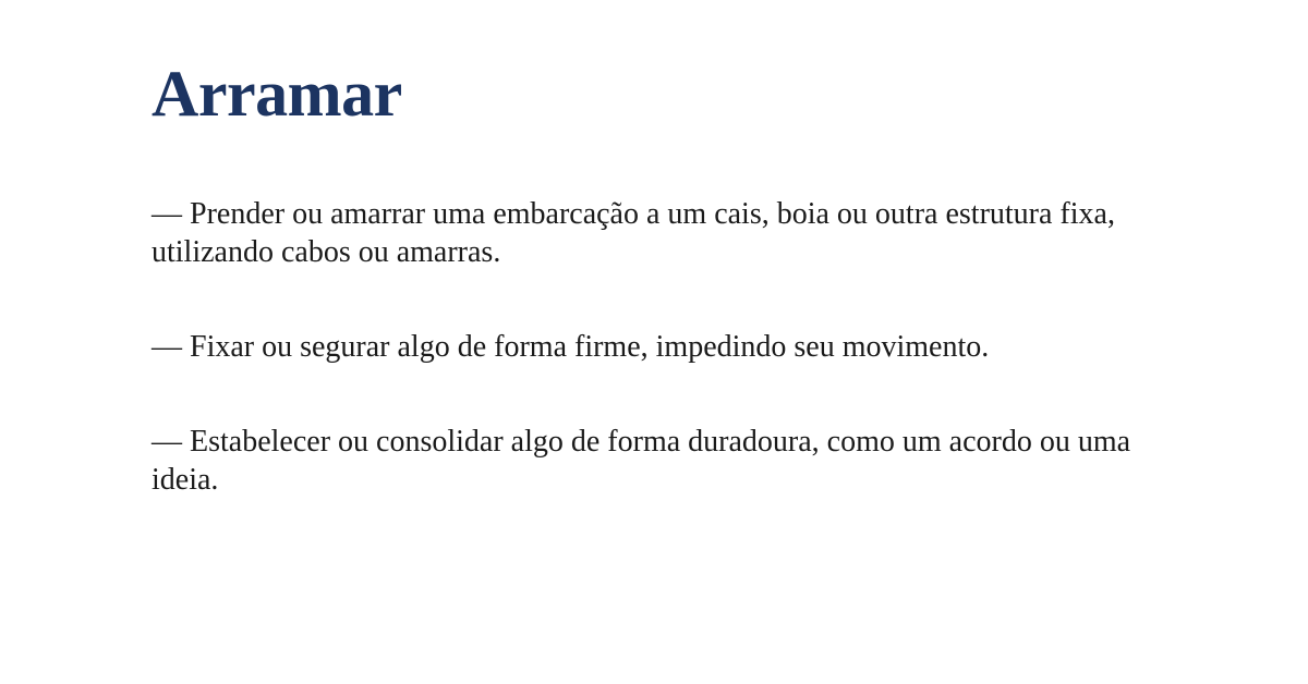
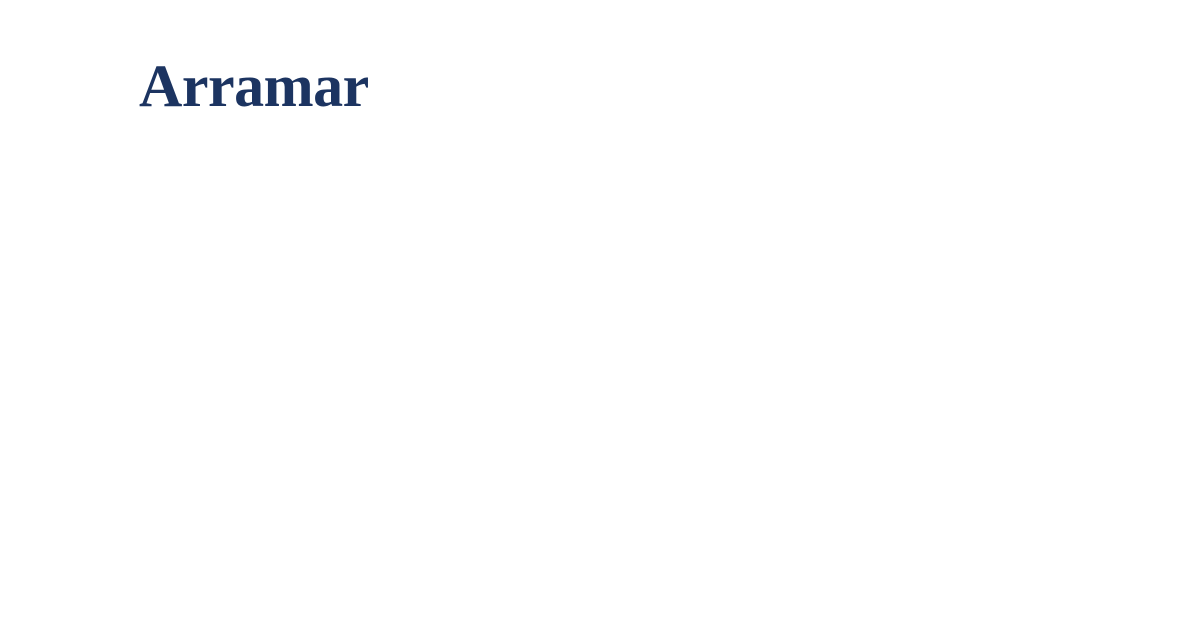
  Arramar
- — Prender ou amarrar uma embarcação a um cais, boia ou outra estrutura fixa, utilizando cabos ou amarras.
- — Fixar ou segurar algo de forma firme, impedindo seu movimento.
- — Estabelecer ou consolidar algo de forma duradoura, como um acordo ou uma ideia.
